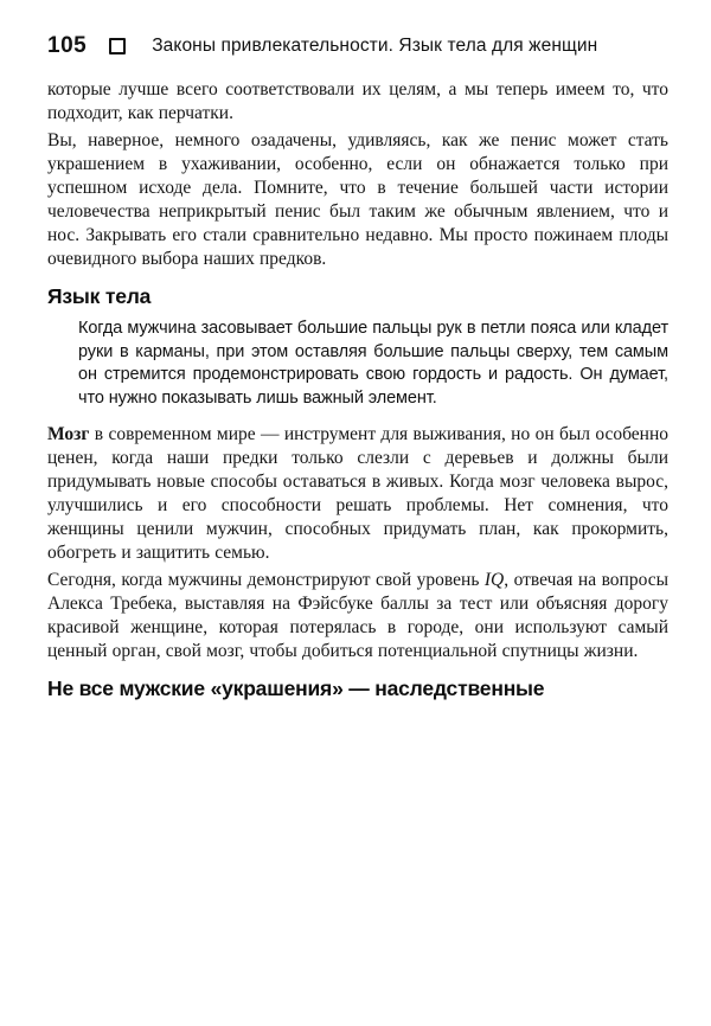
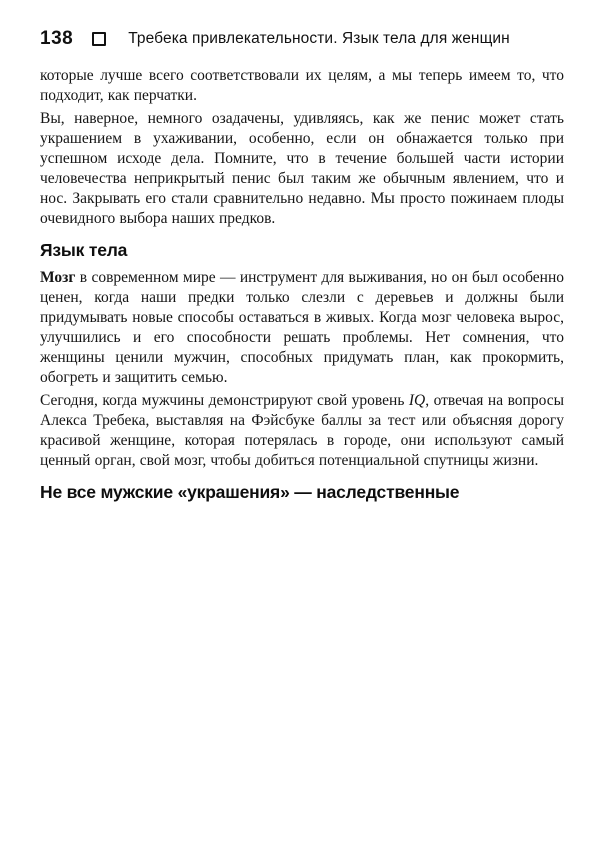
- 105
+ 138
- Законы привлекательности. Язык тела для женщин
+ Требека привлекательности. Язык тела для женщин
  которые лучше всего соответствовали их целям, а мы теперь имеем то, что подходит, как перчатки.
  Вы, наверное, немного озадачены, удивляясь, как же пенис может стать украшением в ухаживании, особенно, если он обнажается только при успешном исходе дела. Помните, что в течение большей части истории человечества неприкрытый пенис был таким же обычным явлением, что и нос. Закрывать его стали сравнительно недавно. Мы просто пожинаем плоды очевидного выбора наших предков.
  Язык тела
- Когда мужчина засовывает большие пальцы рук в петли пояса или кладет руки в карманы, при этом оставляя большие пальцы сверху, тем самым он стремится продемонстрировать свою гордость и радость. Он думает, что нужно показывать лишь важный элемент.
  Мозг в современном мире — инструмент для выживания, но он был особенно ценен, когда наши предки только слезли с деревьев и должны были придумывать новые способы оставаться в живых. Когда мозг человека вырос, улучшились и его способности решать проблемы. Нет сомнения, что женщины ценили мужчин, способных придумать план, как прокормить, обогреть и защитить семью.
  Сегодня, когда мужчины демонстрируют свой уровень IQ, отвечая на вопросы Алекса Требека, выставляя на Фэйсбуке баллы за тест или объясняя дорогу красивой женщине, которая потерялась в городе, они используют самый ценный орган, свой мозг, чтобы добиться потенциальной спутницы жизни.
  Не все мужские «украшения» — наследственные
